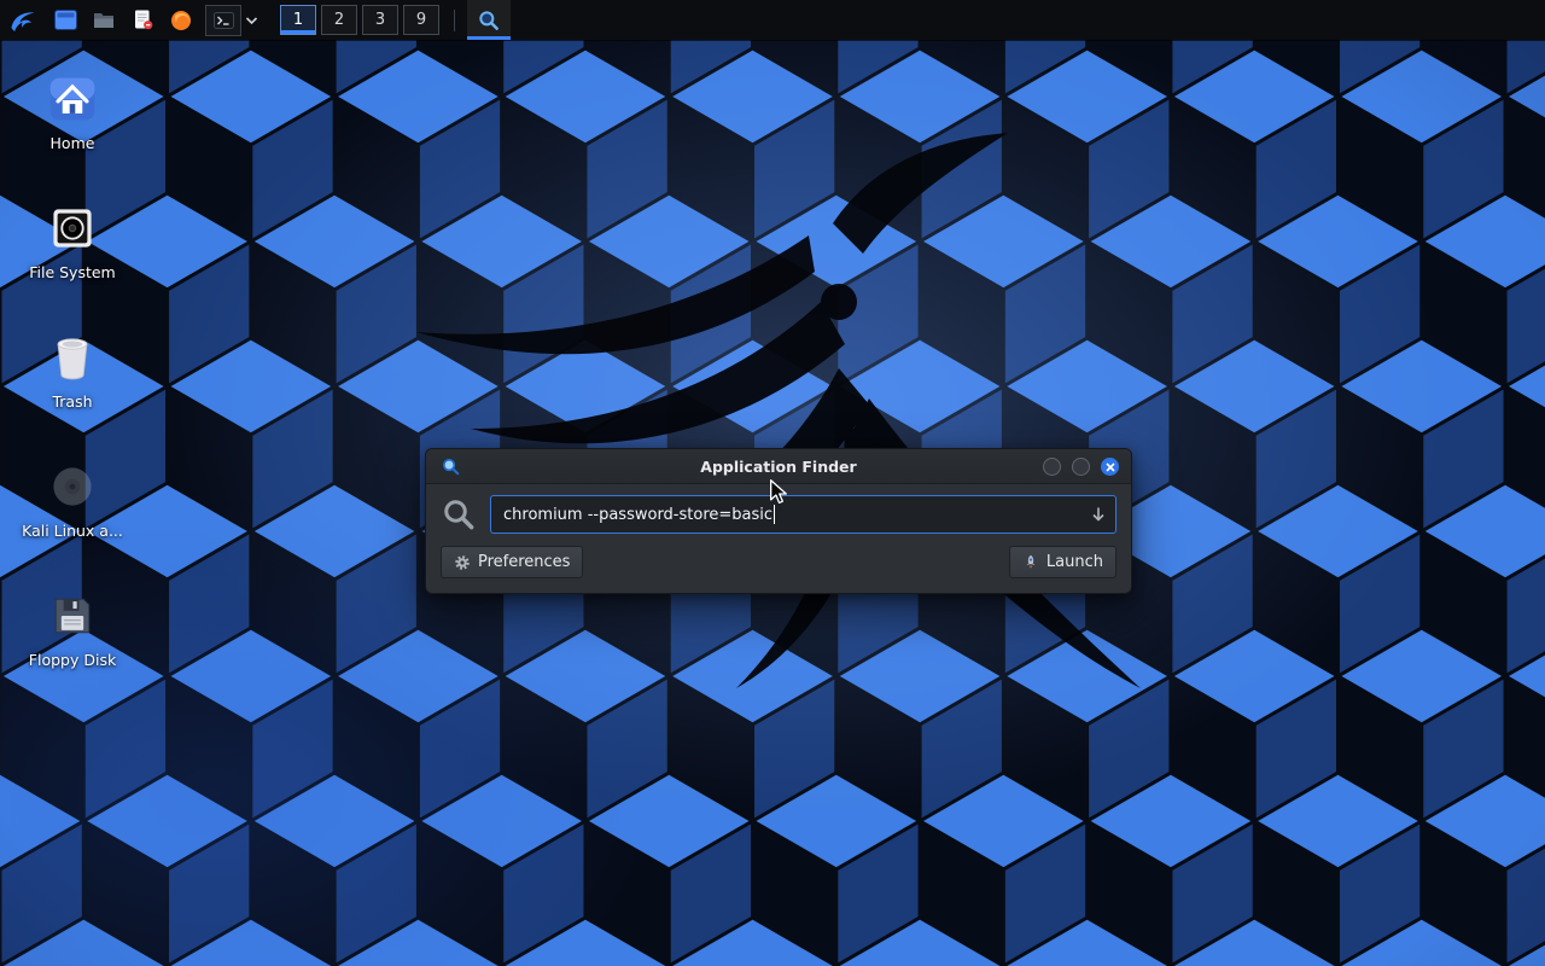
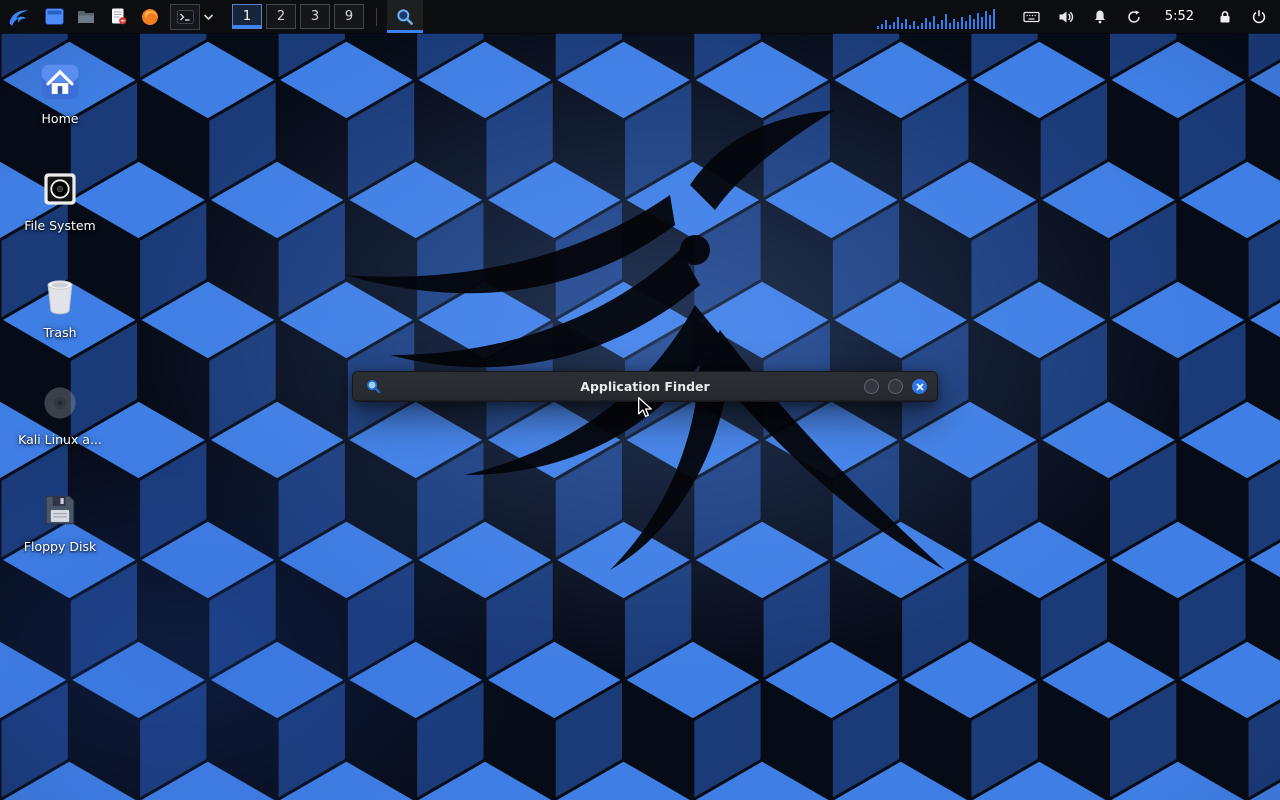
  1
  2
  3
  9
+ 5:52
  Home
  File System
  Trash
  Kali Linux a...
  Floppy Disk
  Application Finder
- chromium --password-store=basic
- Preferences
- Launch
